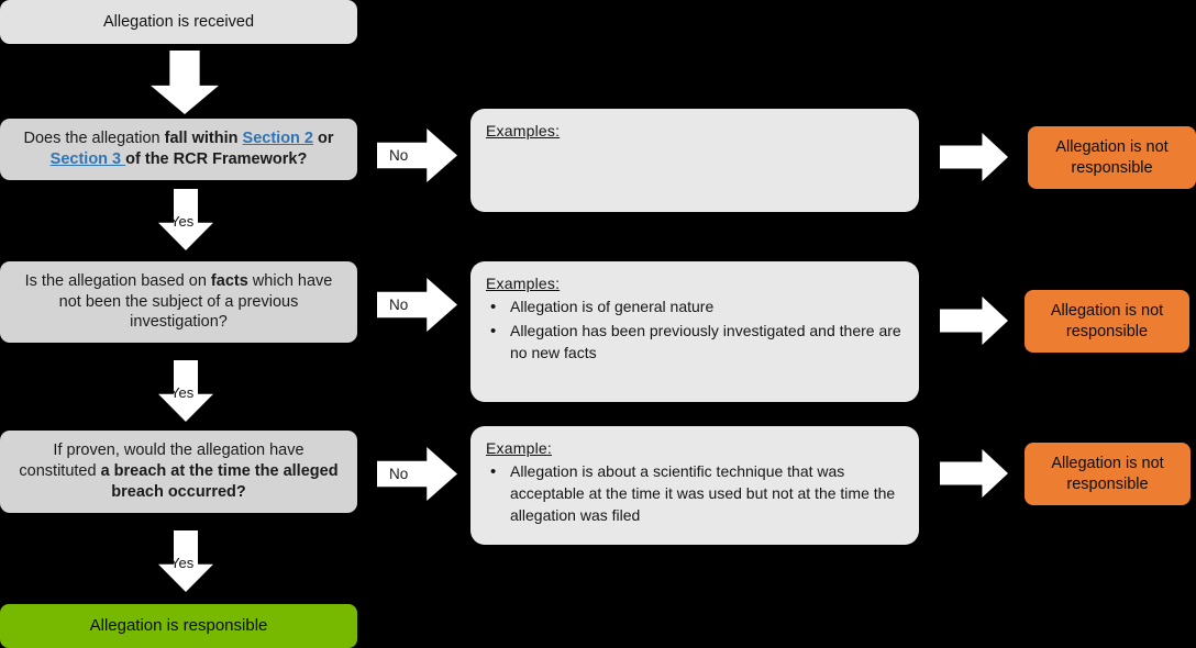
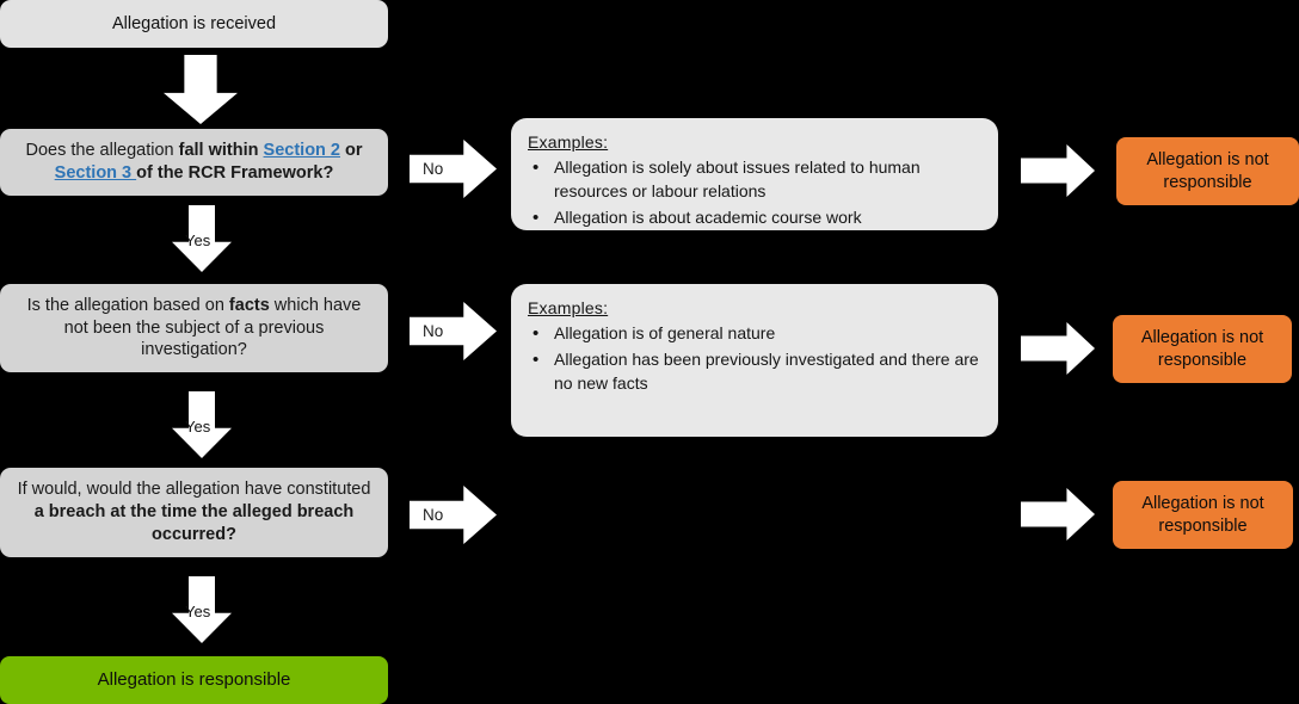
  Allegation is received
  Does the allegation fall within Section 2 or Section 3 of the RCR Framework?
  No
  Examples:
+ Allegation is solely about issues related to human resources or labour relations
+ Allegation is about academic course work
  Allegation is not responsible
  Yes
  Is the allegation based on facts which have not been the subject of a previous investigation?
  No
  Examples:
  Allegation is of general nature
  Allegation has been previously investigated and there are no new facts
  Allegation is not responsible
  Yes
- If proven, would the allegation have constituted a breach at the time the alleged breach occurred?
+ If would, would the allegation have constituted a breach at the time the alleged breach occurred?
  No
- Example:
- Allegation is about a scientific technique that was acceptable at the time it was used but not at the time the allegation was filed
  Allegation is not responsible
  Yes
  Allegation is responsible
